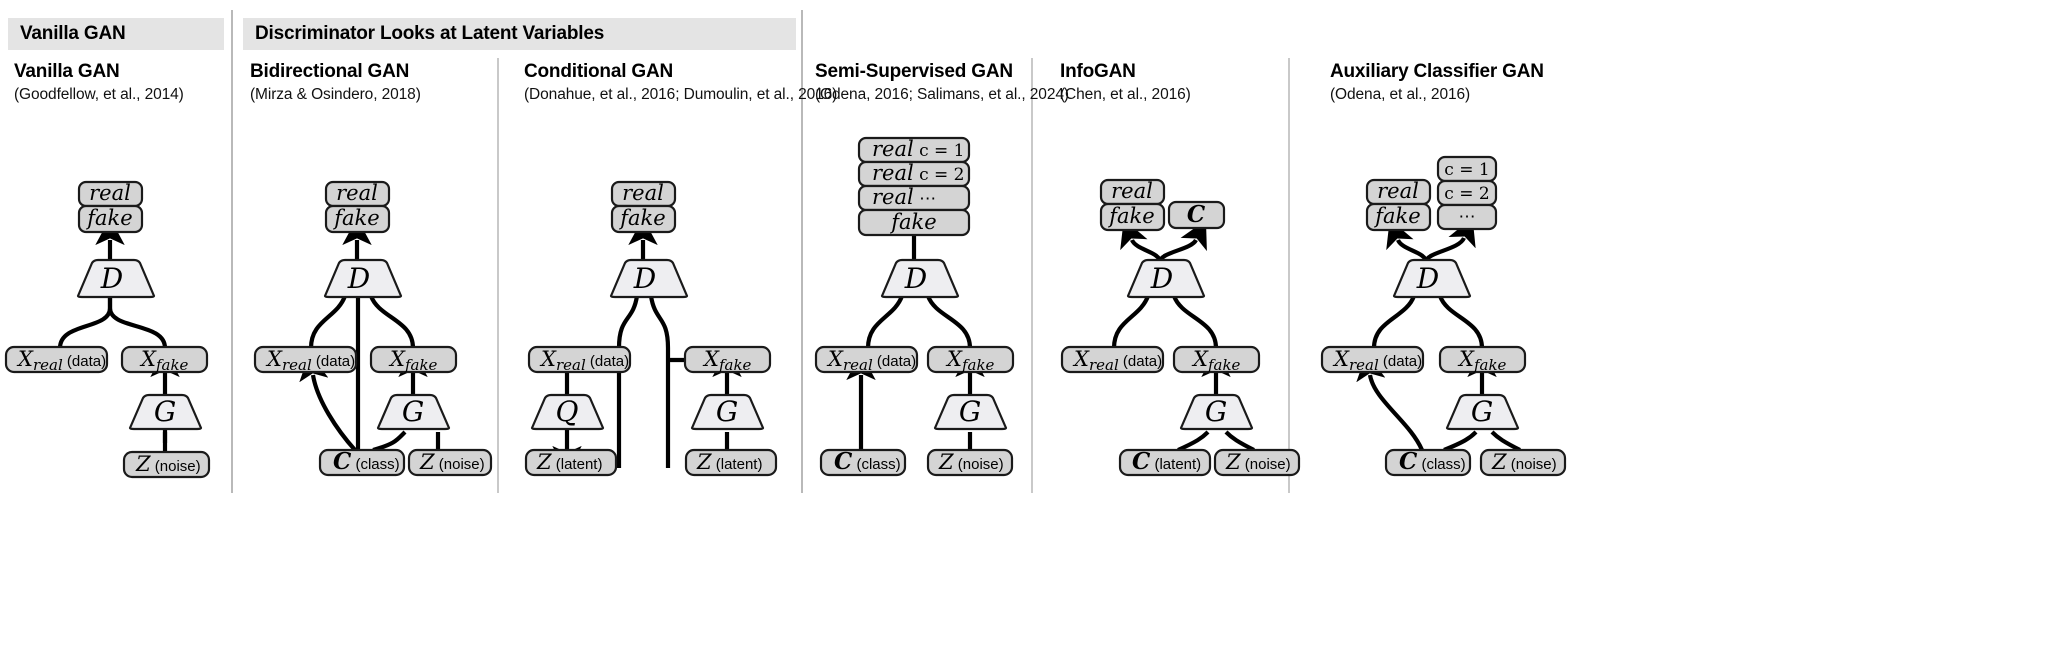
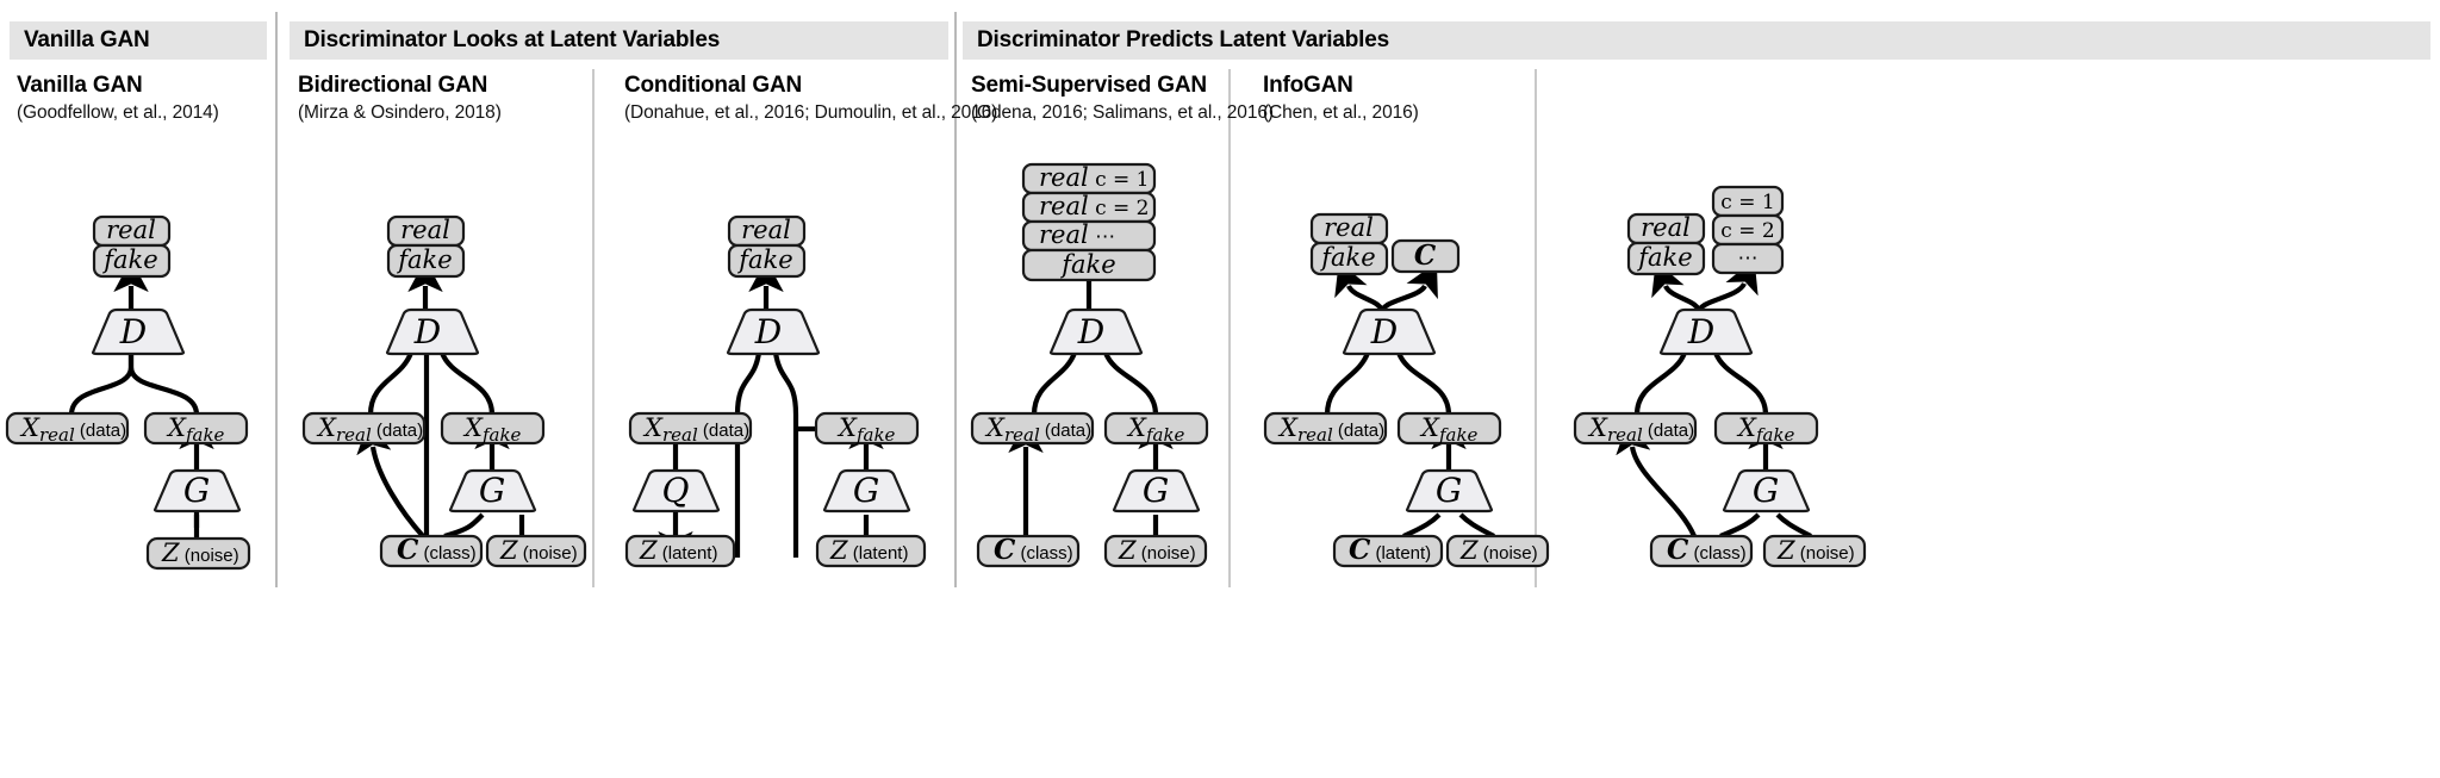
  Vanilla GAN
  Discriminator Looks at Latent Variables
+ Discriminator Predicts Latent Variables
  Vanilla GAN
  (Goodfellow, et al., 2014)
  Bidirectional GAN
  (Mirza & Osindero, 2018)
  Conditional GAN
  (Donahue, et al., 2016; Dumoulin, et al., 2016)
  Semi-Supervised GAN
- (Odena, 2016; Salimans, et al., 2024)
+ (Odena, 2016; Salimans, et al., 2016)
  InfoGAN
  (Chen, et al., 2016)
- Auxiliary Classifier GAN
- (Odena, et al., 2016)
  real
  fake
  D
  Xreal (data)
  Xfake
  G
  Z (noise)
  real
  fake
  D
  Xreal (data)
  Xfake
  G
  C (class)
  Z (noise)
  real
  fake
  D
  Xreal (data)
  Xfake
  Q
  G
  Z (latent)
  Z (latent)
  real c = 1
  real c = 2
  real ⋯
  fake
  D
  Xreal (data)
  Xfake
  G
  C (class)
  Z (noise)
  real
  fake
  C
  D
  Xreal (data)
  Xfake
  G
  C (latent)
  Z (noise)
  real
  fake
  c = 1
  c = 2
  ⋯
  D
  Xreal (data)
  Xfake
  G
  C (class)
  Z (noise)
